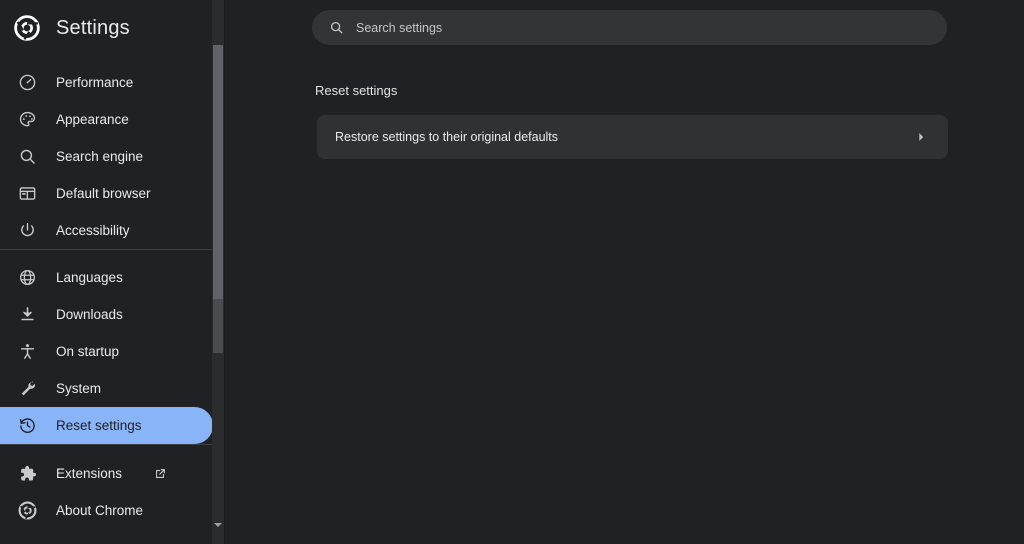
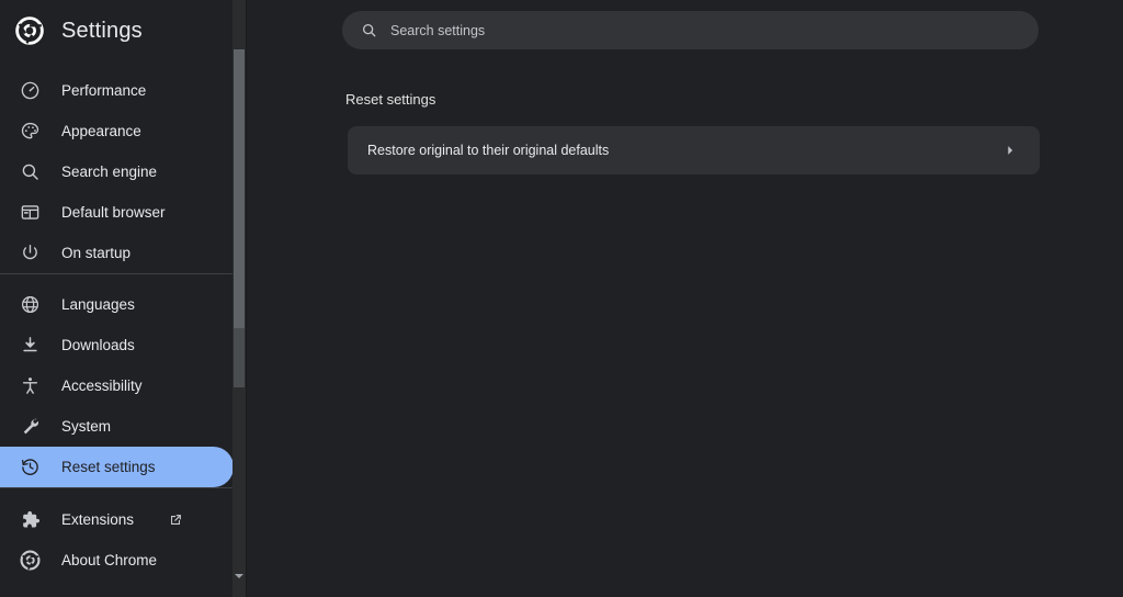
  Settings
  Performance
  Appearance
  Search engine
  Default browser
- Accessibility
+ On startup
  Languages
  Downloads
- On startup
+ Accessibility
  System
  Reset settings
  Extensions
  About Chrome
  Search settings
  Reset settings
- Restore settings to their original defaults
+ Restore original to their original defaults
